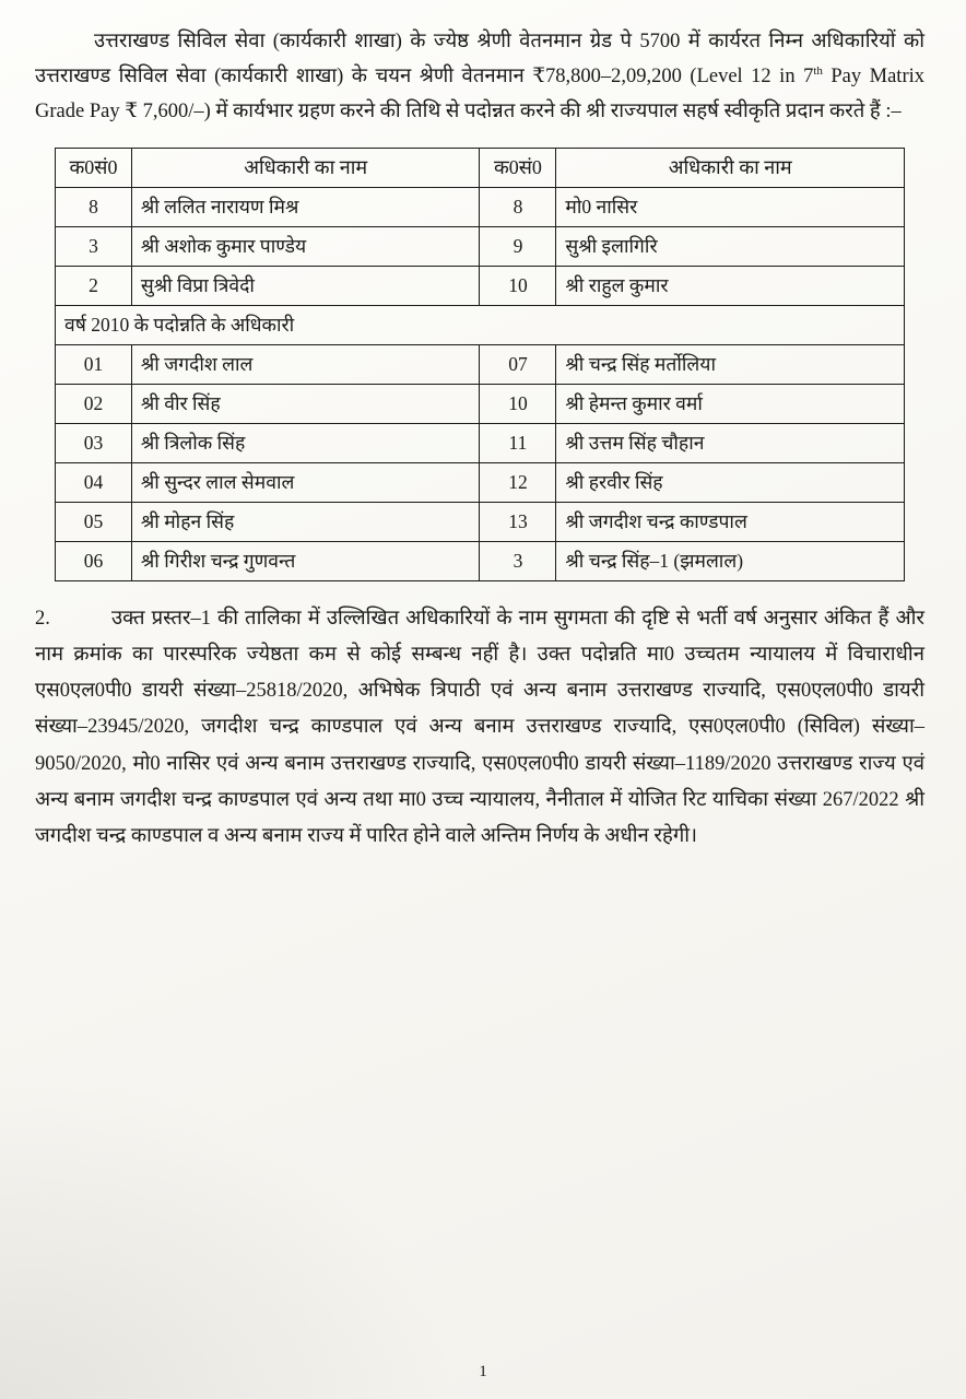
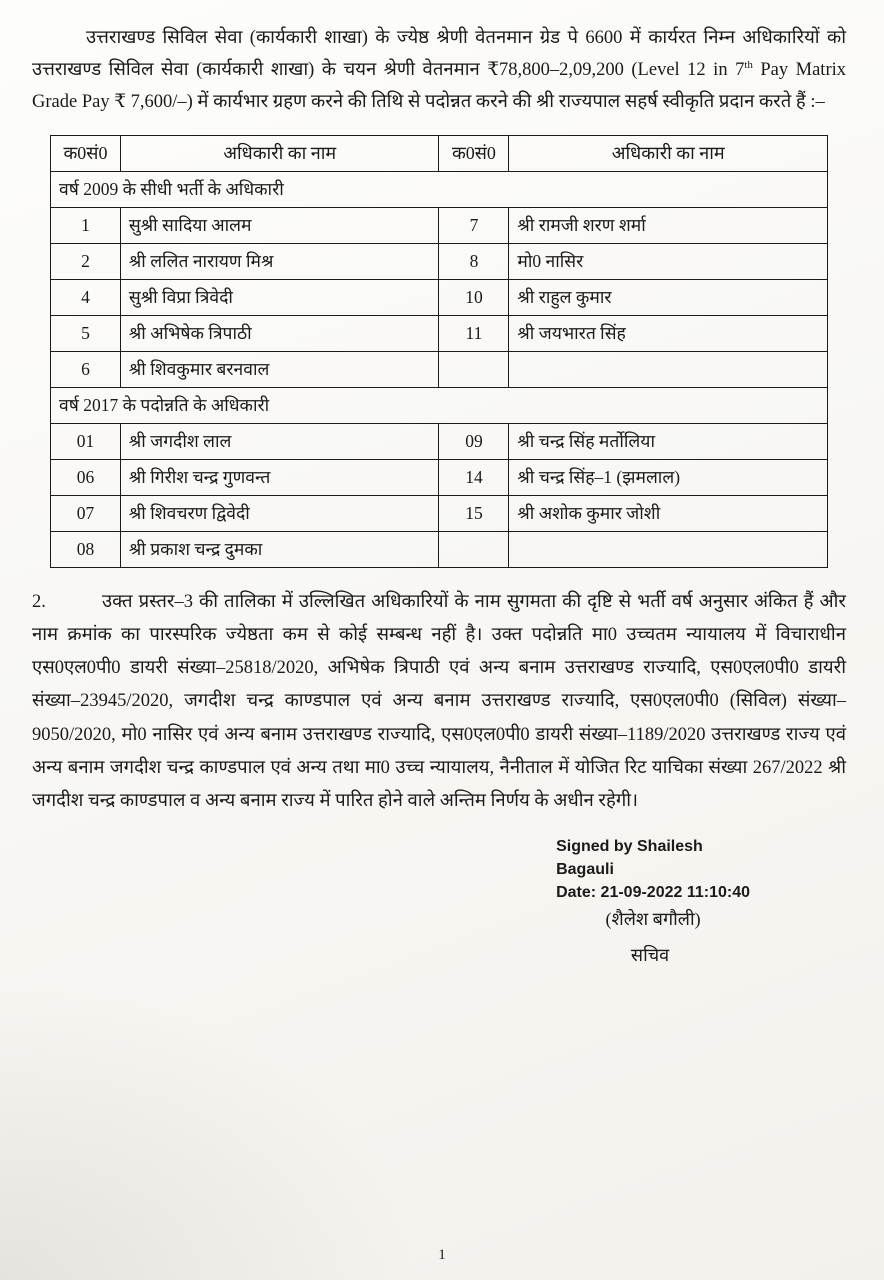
- उत्तराखण्ड सिविल सेवा (कार्यकारी शाखा) के ज्येष्ठ श्रेणी वेतनमान ग्रेड पे 5700 में कार्यरत निम्न अधिकारियों को उत्तराखण्ड सिविल सेवा (कार्यकारी शाखा) के चयन श्रेणी वेतनमान ₹78,800–2,09,200 (Level 12 in 7th Pay Matrix Grade Pay ₹ 7,600/–) में कार्यभार ग्रहण करने की तिथि से पदोन्नत करने की श्री राज्यपाल सहर्ष स्वीकृति प्रदान करते हैं :–
+ उत्तराखण्ड सिविल सेवा (कार्यकारी शाखा) के ज्येष्ठ श्रेणी वेतनमान ग्रेड पे 6600 में कार्यरत निम्न अधिकारियों को उत्तराखण्ड सिविल सेवा (कार्यकारी शाखा) के चयन श्रेणी वेतनमान ₹78,800–2,09,200 (Level 12 in 7th Pay Matrix Grade Pay ₹ 7,600/–) में कार्यभार ग्रहण करने की तिथि से पदोन्नत करने की श्री राज्यपाल सहर्ष स्वीकृति प्रदान करते हैं :–
  क0सं0	अधिकारी का नाम	क0सं0	अधिकारी का नाम
+ वर्ष 2009 के सीधी भर्ती के अधिकारी
+ 1	सुश्री सादिया आलम	7	श्री रामजी शरण शर्मा
- 8	श्री ललित नारायण मिश्र	8	मो0 नासिर
+ 2	श्री ललित नारायण मिश्र	8	मो0 नासिर
- 3	श्री अशोक कुमार पाण्डेय	9	सुश्री इलागिरि
- 2	सुश्री विप्रा त्रिवेदी	10	श्री राहुल कुमार
+ 4	सुश्री विप्रा त्रिवेदी	10	श्री राहुल कुमार
+ 5	श्री अभिषेक त्रिपाठी	11	श्री जयभारत सिंह
+ 6	श्री शिवकुमार बरनवाल
- वर्ष 2010 के पदोन्नति के अधिकारी
+ वर्ष 2017 के पदोन्नति के अधिकारी
- 01	श्री जगदीश लाल	07	श्री चन्द्र सिंह मर्तोलिया
+ 01	श्री जगदीश लाल	09	श्री चन्द्र सिंह मर्तोलिया
- 02	श्री वीर सिंह	10	श्री हेमन्त कुमार वर्मा
- 03	श्री त्रिलोक सिंह	11	श्री उत्तम सिंह चौहान
- 04	श्री सुन्दर लाल सेमवाल	12	श्री हरवीर सिंह
- 05	श्री मोहन सिंह	13	श्री जगदीश चन्द्र काण्डपाल
- 06	श्री गिरीश चन्द्र गुणवन्त	3	श्री चन्द्र सिंह–1 (झमलाल)
+ 06	श्री गिरीश चन्द्र गुणवन्त	14	श्री चन्द्र सिंह–1 (झमलाल)
+ 07	श्री शिवचरण द्विवेदी	15	श्री अशोक कुमार जोशी
+ 08	श्री प्रकाश चन्द्र दुमका
- 2. उक्त प्रस्तर–1 की तालिका में उल्लिखित अधिकारियों के नाम सुगमता की दृष्टि से भर्ती वर्ष अनुसार अंकित हैं और नाम क्रमांक का पारस्परिक ज्येष्ठता कम से कोई सम्बन्ध नहीं है। उक्त पदोन्नति मा0 उच्चतम न्यायालय में विचाराधीन एस0एल0पी0 डायरी संख्या–25818/2020, अभिषेक त्रिपाठी एवं अन्य बनाम उत्तराखण्ड राज्यादि, एस0एल0पी0 डायरी संख्या–23945/2020, जगदीश चन्द्र काण्डपाल एवं अन्य बनाम उत्तराखण्ड राज्यादि, एस0एल0पी0 (सिविल) संख्या–9050/2020, मो0 नासिर एवं अन्य बनाम उत्तराखण्ड राज्यादि, एस0एल0पी0 डायरी संख्या–1189/2020 उत्तराखण्ड राज्य एवं अन्य बनाम जगदीश चन्द्र काण्डपाल एवं अन्य तथा मा0 उच्च न्यायालय, नैनीताल में योजित रिट याचिका संख्या 267/2022 श्री जगदीश चन्द्र काण्डपाल व अन्य बनाम राज्य में पारित होने वाले अन्तिम निर्णय के अधीन रहेगी।
+ 2. उक्त प्रस्तर–3 की तालिका में उल्लिखित अधिकारियों के नाम सुगमता की दृष्टि से भर्ती वर्ष अनुसार अंकित हैं और नाम क्रमांक का पारस्परिक ज्येष्ठता कम से कोई सम्बन्ध नहीं है। उक्त पदोन्नति मा0 उच्चतम न्यायालय में विचाराधीन एस0एल0पी0 डायरी संख्या–25818/2020, अभिषेक त्रिपाठी एवं अन्य बनाम उत्तराखण्ड राज्यादि, एस0एल0पी0 डायरी संख्या–23945/2020, जगदीश चन्द्र काण्डपाल एवं अन्य बनाम उत्तराखण्ड राज्यादि, एस0एल0पी0 (सिविल) संख्या–9050/2020, मो0 नासिर एवं अन्य बनाम उत्तराखण्ड राज्यादि, एस0एल0पी0 डायरी संख्या–1189/2020 उत्तराखण्ड राज्य एवं अन्य बनाम जगदीश चन्द्र काण्डपाल एवं अन्य तथा मा0 उच्च न्यायालय, नैनीताल में योजित रिट याचिका संख्या 267/2022 श्री जगदीश चन्द्र काण्डपाल व अन्य बनाम राज्य में पारित होने वाले अन्तिम निर्णय के अधीन रहेगी।
+ Signed by Shailesh
+ Bagauli
+ Date: 21-09-2022 11:10:40
+ (शैलेश बगौली)
+ सचिव
  1
